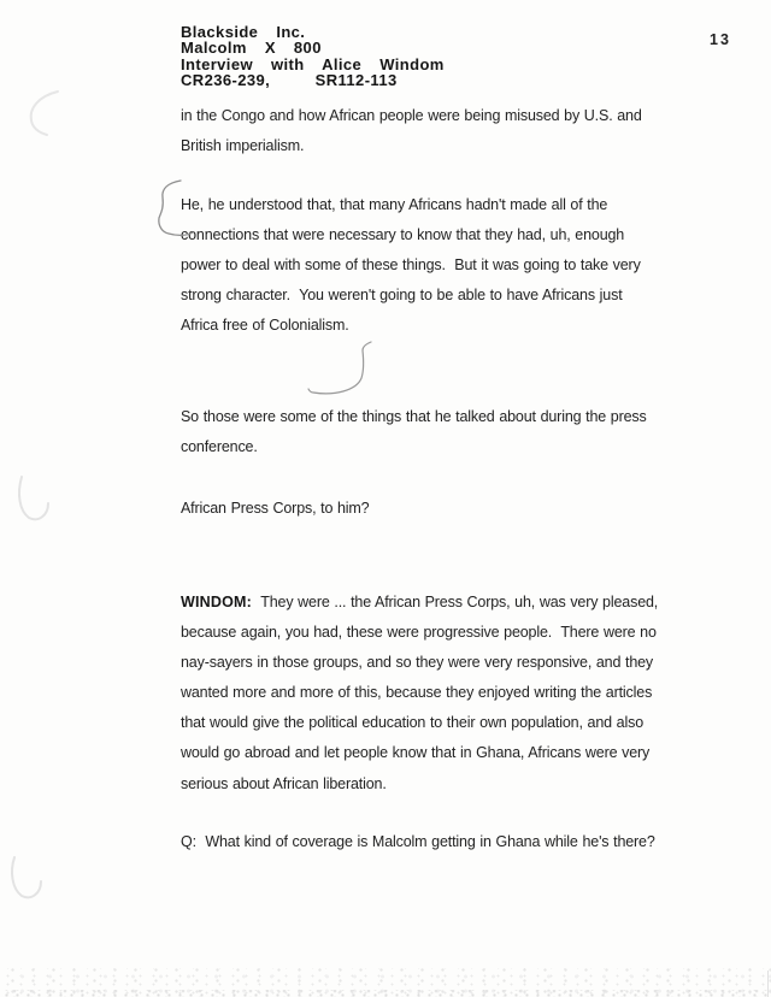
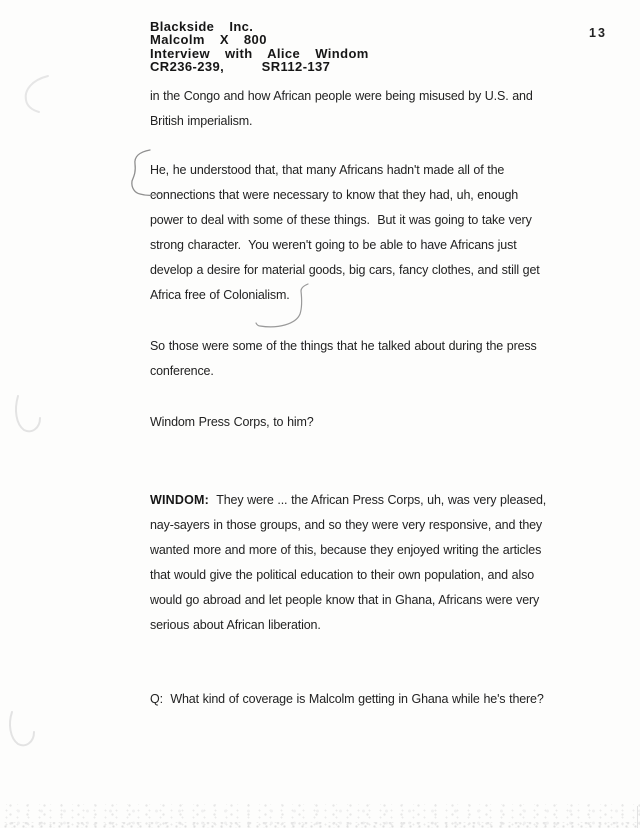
  Blackside Inc.
  Malcolm X 800
  Interview with Alice Windom
- CR236-239, SR112-113
+ CR236-239, SR112-137
  13
  in the Congo and how African people were being misused by U.S. and
  British imperialism.
  He, he understood that, that many Africans hadn't made all of the
  onnections that were necessary to know that they had, uh, enough
  power to deal with some of these things. But it was going to take very
  strong character. You weren't going to be able to have Africans just
+ develop a desire for material goods, big cars, fancy clothes, and still get
  Africa free of Colonialism.
  So those were some of the things that he talked about during the press
  conference.
- African Press Corps, to him?
+ Windom Press Corps, to him?
  WINDOM: They were ... the African Press Corps, uh, was very pleased,
- because again, you had, these were progressive people. There were no
  nay-sayers in those groups, and so they were very responsive, and they
  wanted more and more of this, because they enjoyed writing the articles
  that would give the political education to their own population, and also
  would go abroad and let people know that in Ghana, Africans were very
  serious about African liberation.
  Q: What kind of coverage is Malcolm getting in Ghana while he's there?
